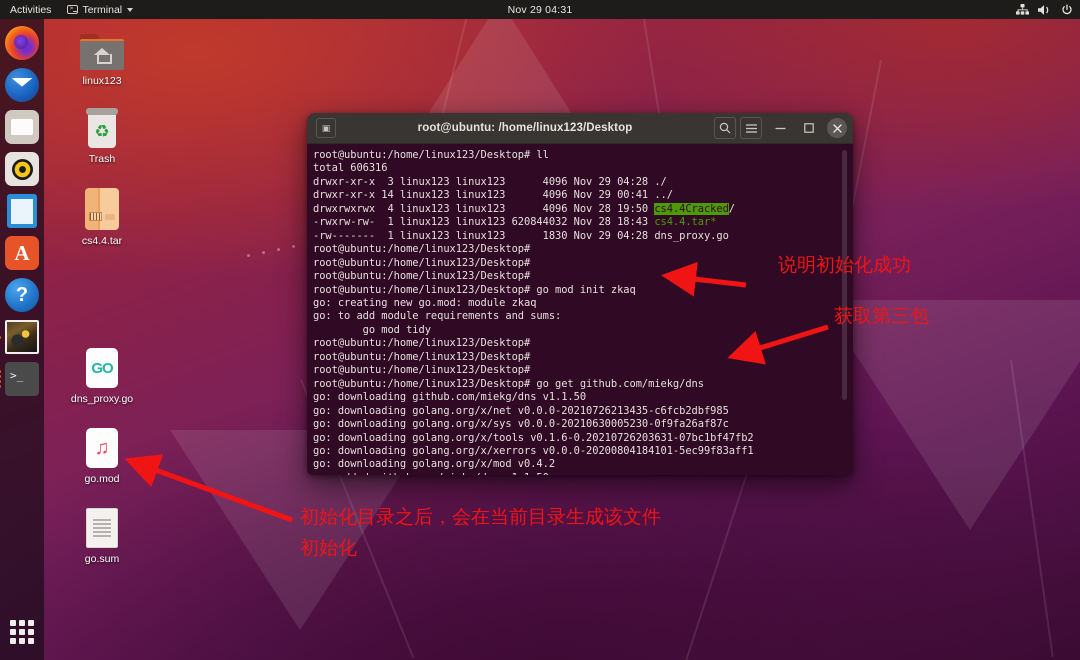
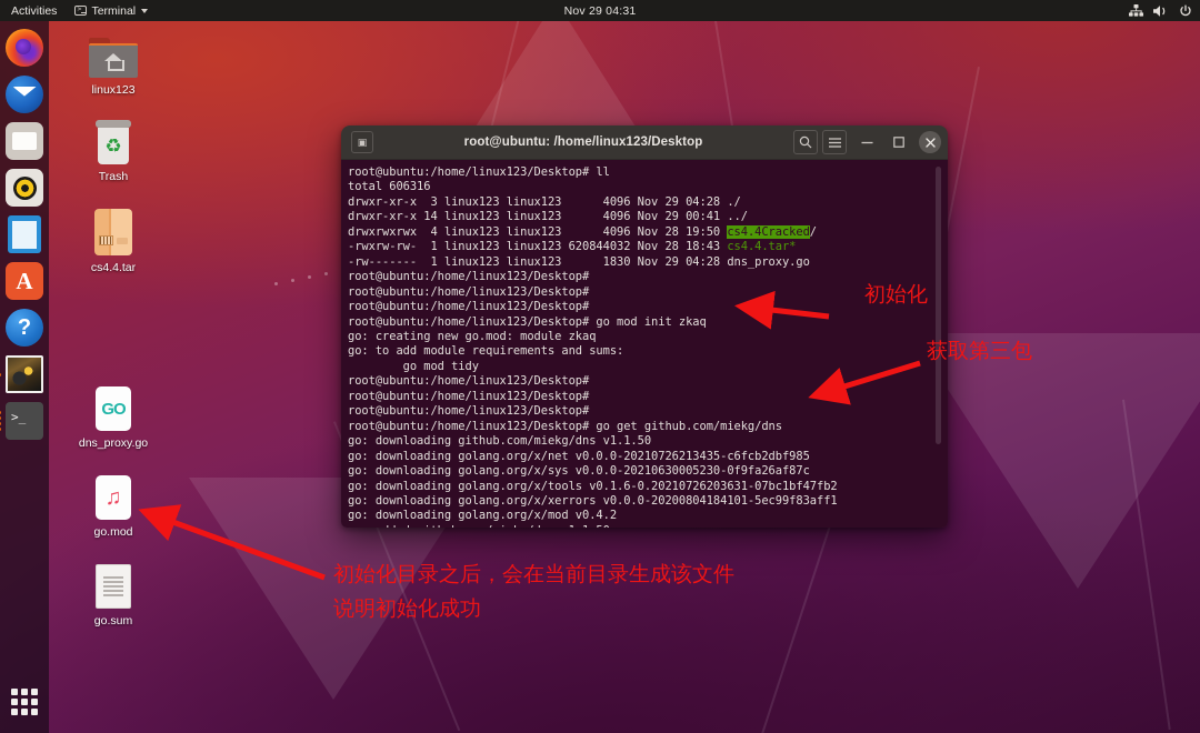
  Activities
  Terminal
  Nov 29 04:31
  A
  ?
  linux123
  ♻
  Trash
  cs4.4.tar
  GO
  dns_proxy.go
  ♫
  go.mod
  go.sum
  ▣
  root@ubuntu: /home/linux123/Desktop
  root@ubuntu:/home/linux123/Desktop# ll
  total 606316
  drwxr-xr-x 3 linux123 linux123 4096 Nov 29 04:28 ./
  drwxr-xr-x 14 linux123 linux123 4096 Nov 29 00:41 ../
  drwxrwxrwx 4 linux123 linux123 4096 Nov 28 19:50 cs4.4Cracked/
  -rwxrw-rw- 1 linux123 linux123 620844032 Nov 28 18:43 cs4.4.tar*
  -rw------- 1 linux123 linux123 1830 Nov 29 04:28 dns_proxy.go
  root@ubuntu:/home/linux123/Desktop#
  root@ubuntu:/home/linux123/Desktop#
  root@ubuntu:/home/linux123/Desktop#
  root@ubuntu:/home/linux123/Desktop# go mod init zkaq
  go: creating new go.mod: module zkaq
  go: to add module requirements and sums:
  go mod tidy
  root@ubuntu:/home/linux123/Desktop#
  root@ubuntu:/home/linux123/Desktop#
  root@ubuntu:/home/linux123/Desktop#
  root@ubuntu:/home/linux123/Desktop# go get github.com/miekg/dns
  go: downloading github.com/miekg/dns v1.1.50
  go: downloading golang.org/x/net v0.0.0-20210726213435-c6fcb2dbf985
  go: downloading golang.org/x/sys v0.0.0-20210630005230-0f9fa26af87c
  go: downloading golang.org/x/tools v0.1.6-0.20210726203631-07bc1bf47fb2
  go: downloading golang.org/x/xerrors v0.0.0-20200804184101-5ec99f83aff1
  go: downloading golang.org/x/mod v0.4.2
- 说明初始化成功
+ 初始化
  获取第三包
  初始化目录之后，会在当前目录生成该文件
- 初始化
+ 说明初始化成功
